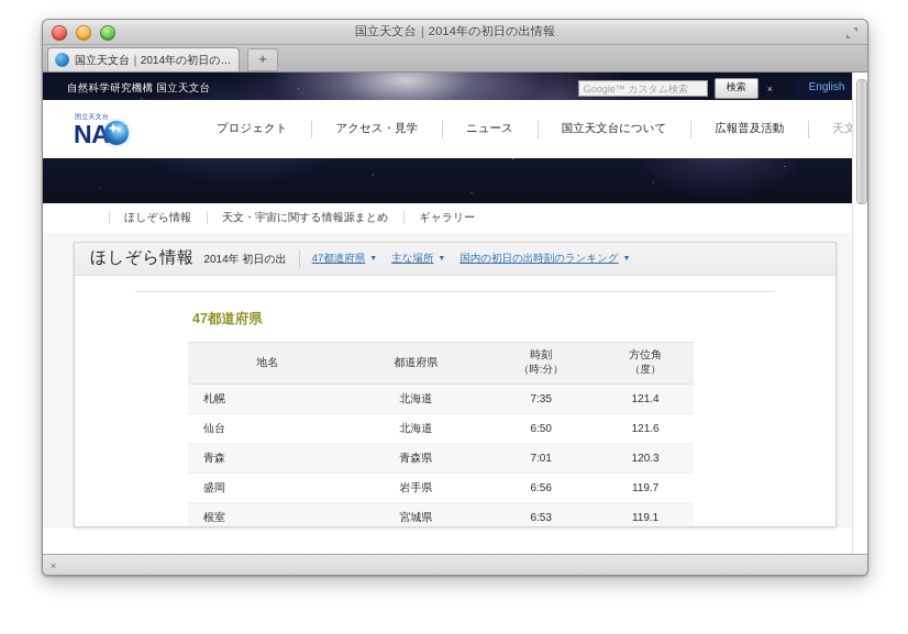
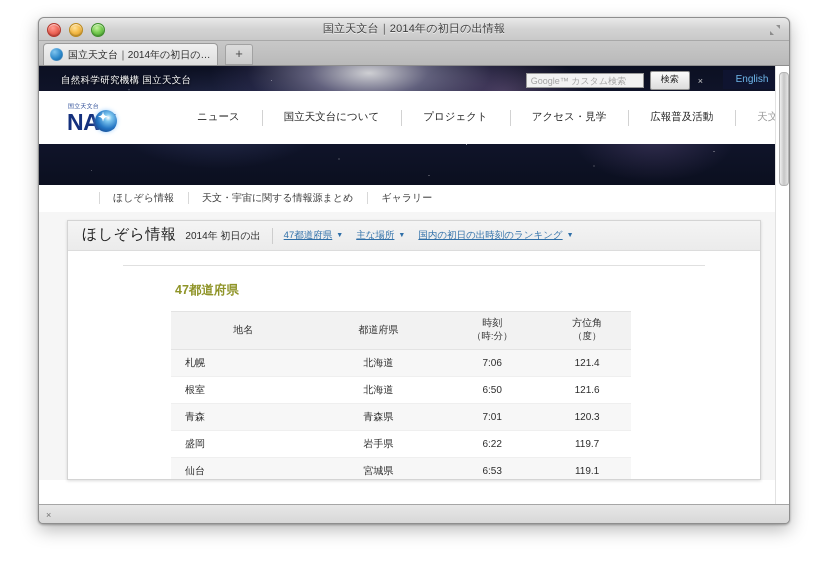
  国立天文台｜2014年の初日の出情報
  国立天文台｜2014年の初日の出
  +
  自然科学研究機構 国立天文台
  Google™ カスタム検索
  検索
  ×
  English
  ✦
- プロジェクト
+ ニュース
- アクセス・見学
+ 国立天文台について
- ニュース
+ プロジェクト
- 国立天文台について
+ アクセス・見学
  広報普及活動
  ほしぞら情報
  天文・宇宙に関する情報源まとめ
  ギャラリー
  ほしぞら情報
  2014年 初日の出
  47都道府県
  主な場所
  国内の初日の出時刻のランキング
  47都道府県
  地名	都道府県	時刻 （時:分）	方位角 （度）
- 札幌	北海道	7:35	121.4
+ 札幌	北海道	7:06	121.4
- 仙台	北海道	6:50	121.6
+ 根室	北海道	6:50	121.6
  青森	青森県	7:01	120.3
- 盛岡	岩手県	6:56	119.7
+ 盛岡	岩手県	6:22	119.7
- 根室	宮城県	6:53	119.1
+ 仙台	宮城県	6:53	119.1
  ×
